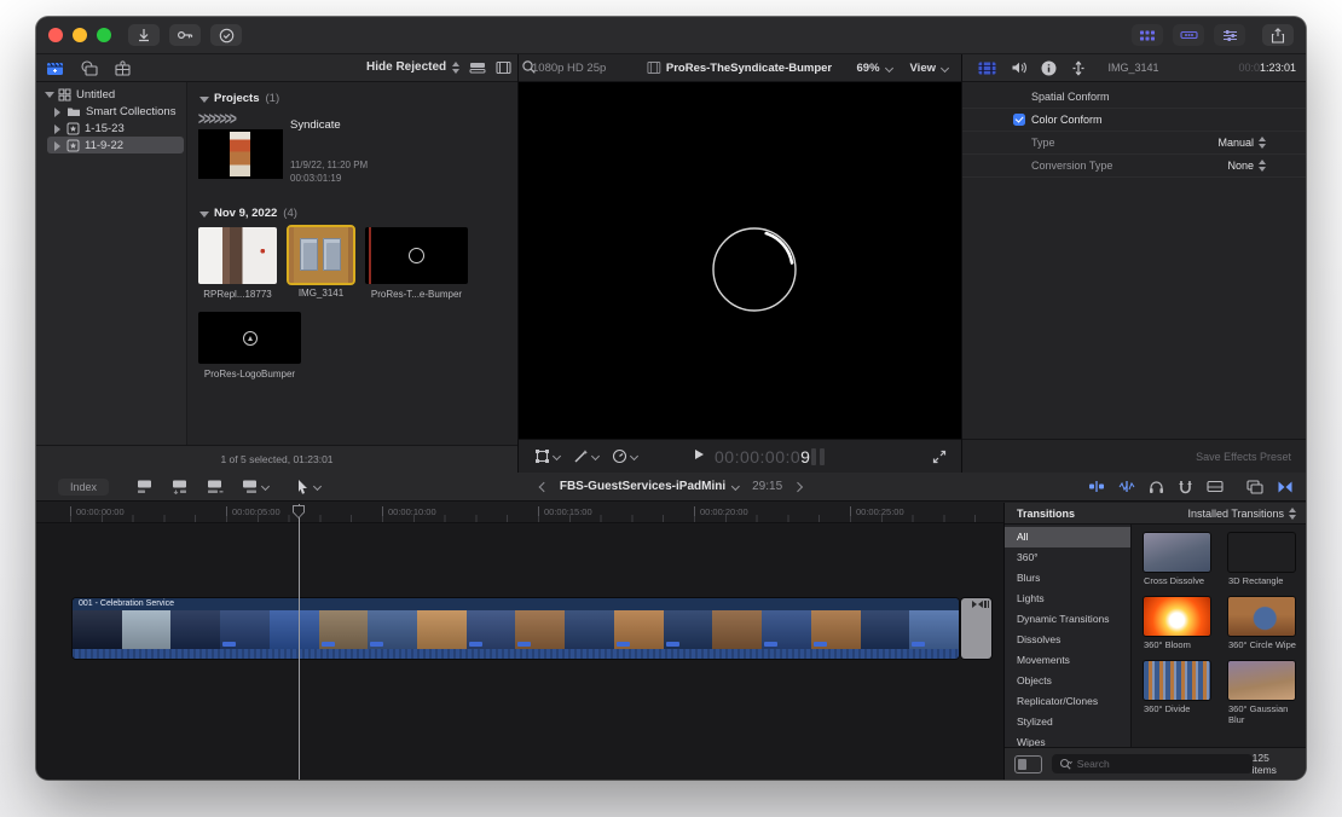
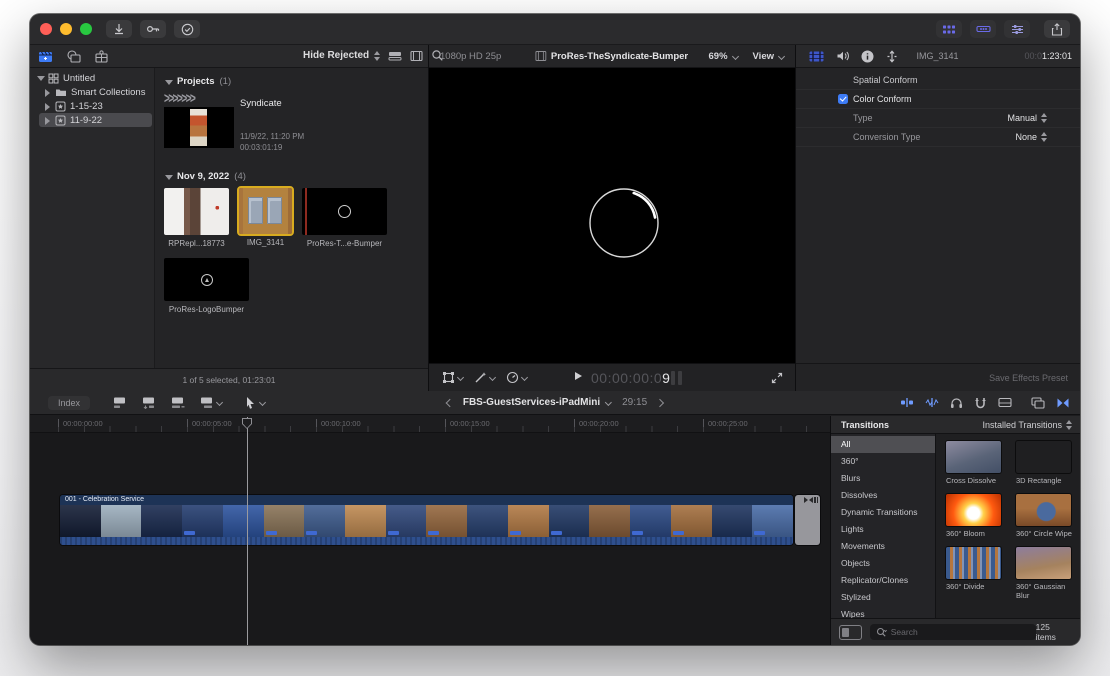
  Hide Rejected
  Untitled
  Smart Collections
  1-15-23
  11-9-22
  Projects
  (1)
  >>>>>>>
  Syndicate
  11/9/22, 11:20 PM
  00:03:01:19
  Nov 9, 2022
  (4)
  RPRepl...18773
  IMG_3141
  ProRes-T...e-Bumper
  ProRes-LogoBumper
  1 of 5 selected, 01:23:01
  1080p HD 25p
  ProRes-TheSyndicate-Bumper
  69%
  View
  00:00:00:09
  IMG_3141
  00:01:23:01
  Spatial Conform
  Color Conform
  Type
  Manual
  Conversion Type
  None
  Save Effects Preset
  Index
  FBS-GuestServices-iPadMini
  29:15
  00:00:00:00
  00:00:05:00
  00:00:10:00
  00:00:15:00
  00:00:20:00
  00:00:25:00
  Transitions
  Installed Transitions
  All
  360°
  Blurs
- Lights
+ Dissolves
  Dynamic Transitions
- Dissolves
+ Lights
  Movements
  Objects
  Replicator/Clones
  Stylized
  Wipes
  Cross Dissolve
  3D Rectangle
  360° Bloom
  360° Circle Wipe
  360° Divide
  360° Gaussian Blur
  Search
  125 items
